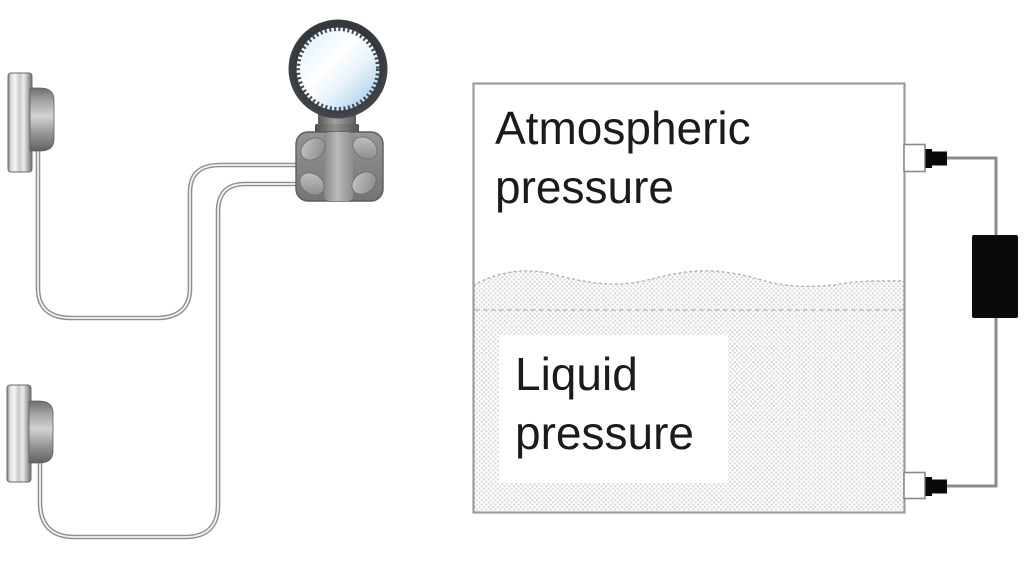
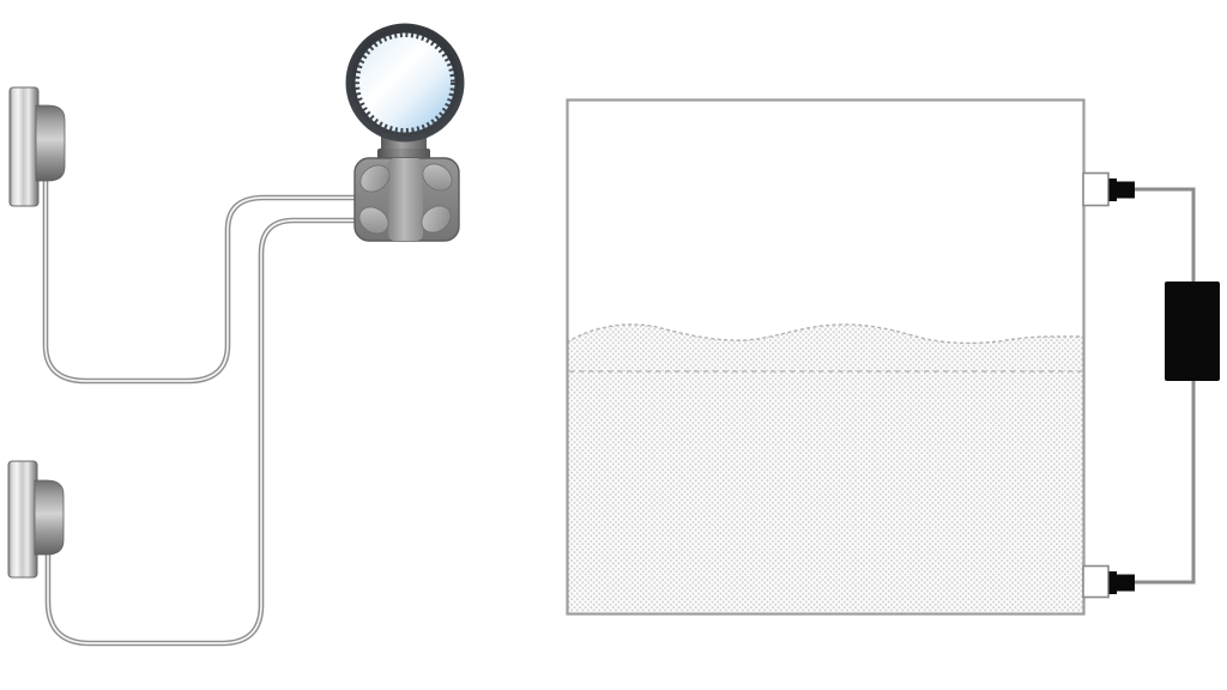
- Atmospheric pressure
- Liquid pressure
